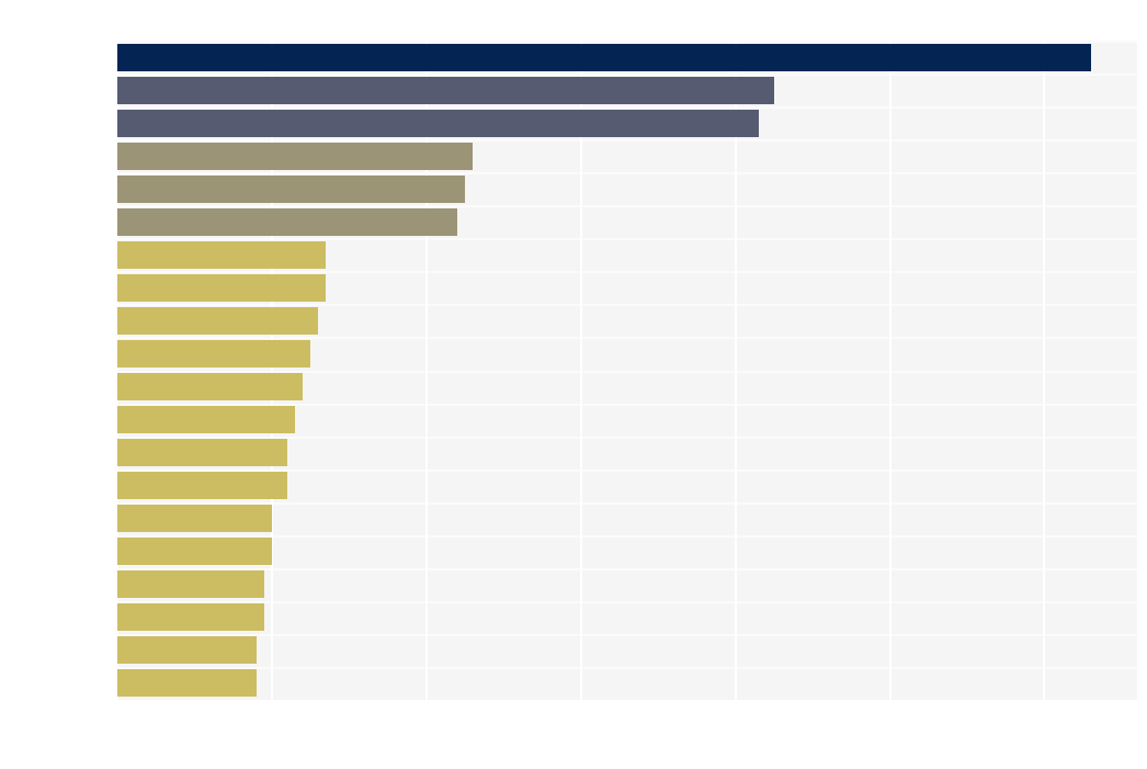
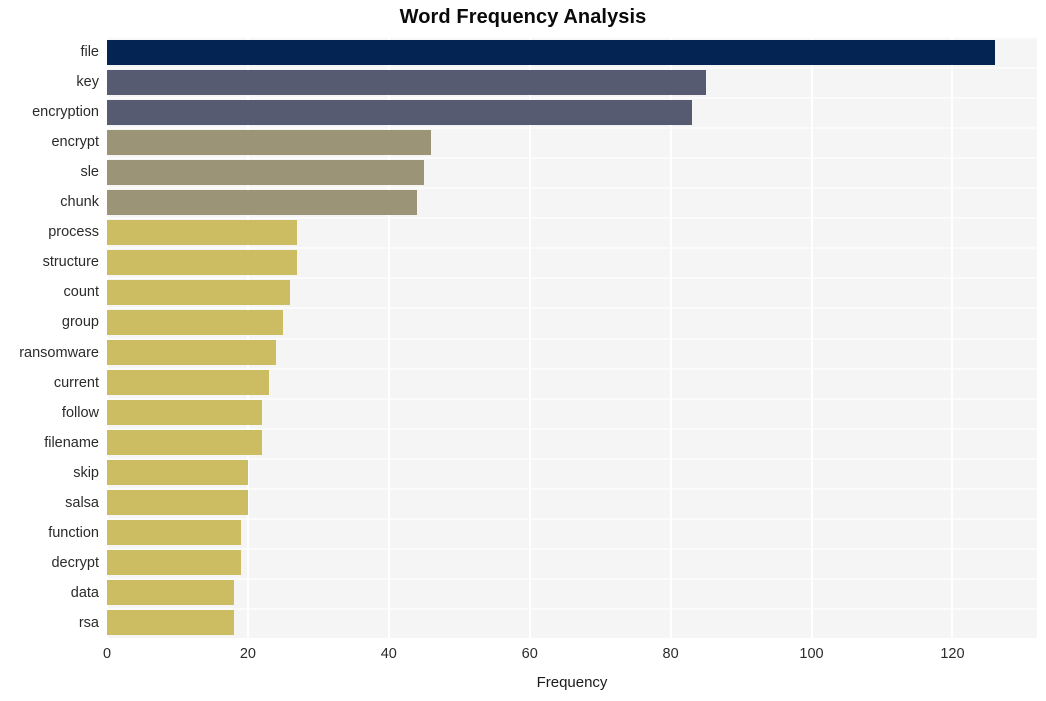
+ Word Frequency Analysis
+ file
+ key
+ encryption
+ encrypt
+ sle
+ chunk
+ process
+ structure
+ count
+ group
+ ransomware
+ current
+ follow
+ filename
+ skip
+ salsa
+ function
+ decrypt
+ data
+ rsa
+ 0
+ 20
+ 40
+ 60
+ 80
+ 100
+ 120
+ Frequency
